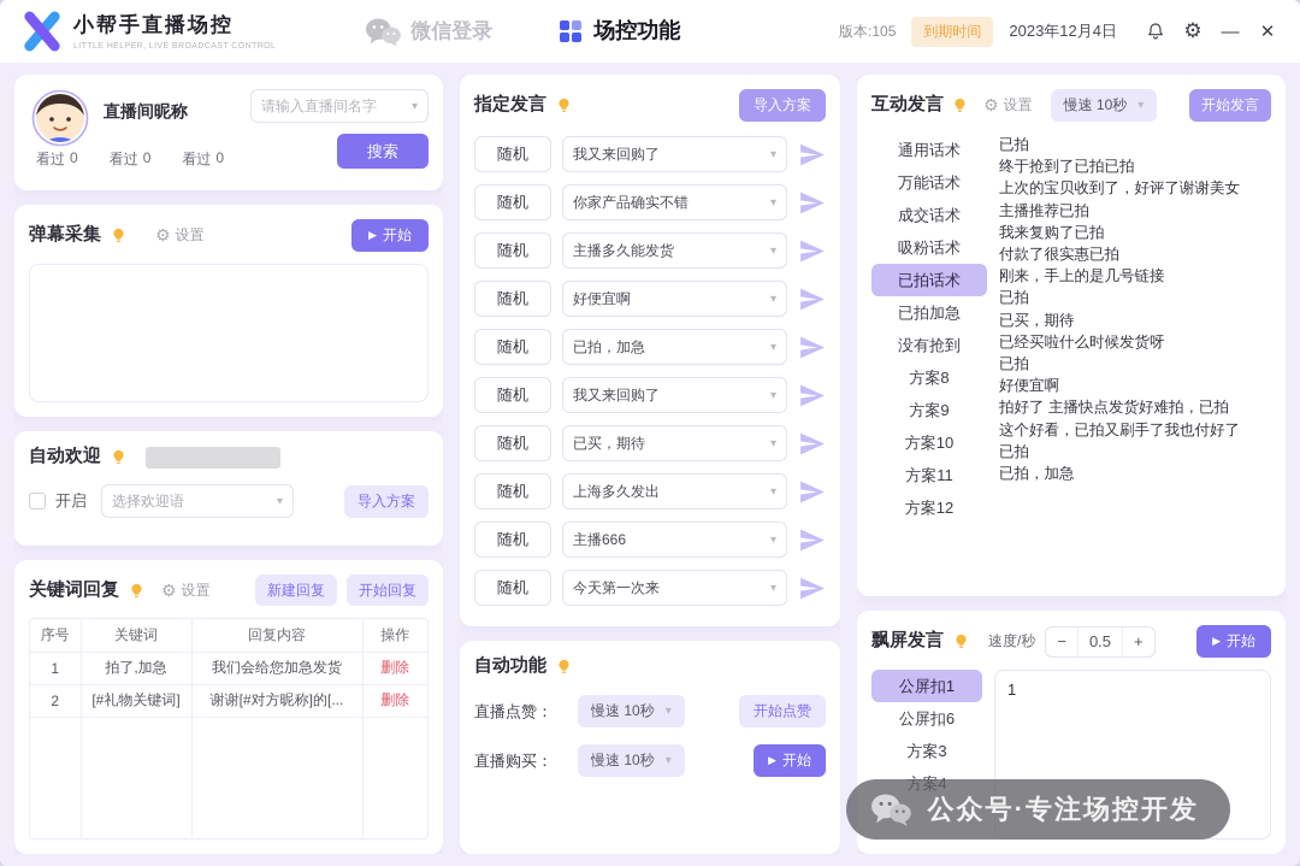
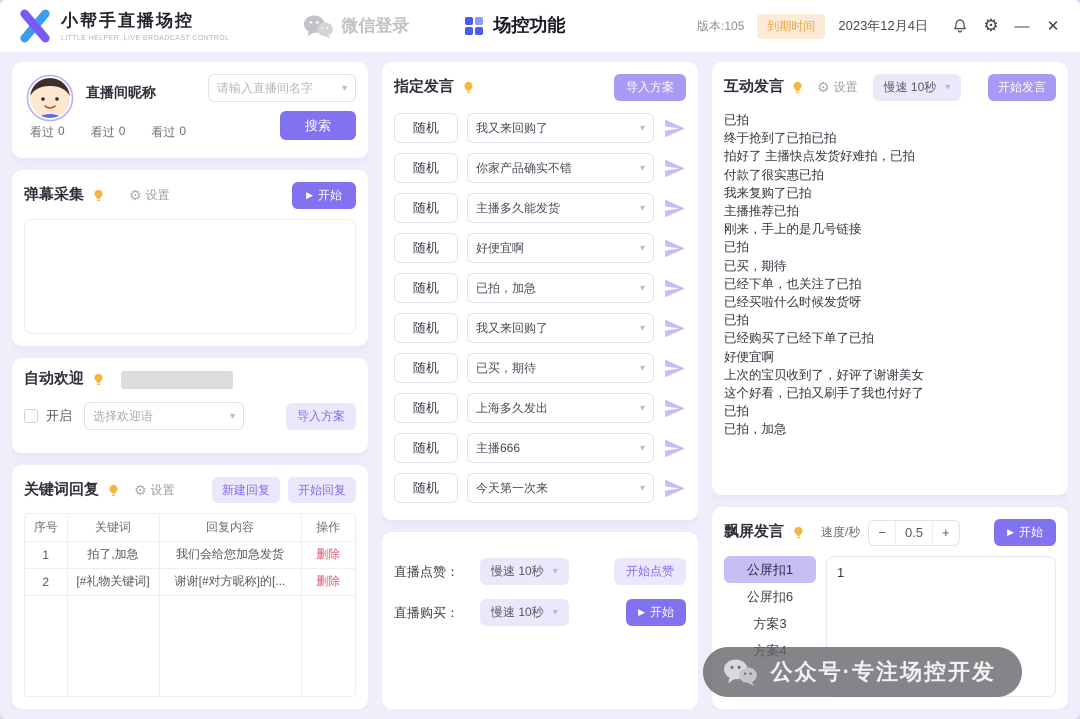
  小帮手直播场控
  微信登录
  场控功能
  版本:105
  到期时间
  2023年12月4日
  ⚙
  —
  ✕
  直播间昵称
  看过
  0
  看过
  0
  看过
  0
  请输入直播间名字
  ▾
  搜索
  弹幕采集
  ⚙
  设置
  ▶
  开始
  自动欢迎
  开启
  选择欢迎语
  ▾
  导入方案
  关键词回复
  ⚙
  设置
  新建回复
  开始回复
  序号	关键词	回复内容	操作
  1	拍了,加急	我们会给您加急发货	删除
  2	[#礼物关键词]	谢谢[#对方昵称]的[...	删除
  指定发言
  导入方案
  随机
  我又来回购了
  ▾
  随机
  你家产品确实不错
  ▾
  随机
  主播多久能发货
  ▾
  随机
  好便宜啊
  ▾
  随机
  已拍，加急
  ▾
  随机
  我又来回购了
  ▾
  随机
  已买，期待
  ▾
  随机
  上海多久发出
  ▾
  随机
  主播666
  ▾
  随机
  今天第一次来
  ▾
- 自动功能
  直播点赞：
  慢速 10秒
  ▾
  开始点赞
  直播购买：
  慢速 10秒
  ▾
  ▶
  开始
  互动发言
  ⚙
  设置
  慢速 10秒
  ▾
  开始发言
- 通用话术
- 万能话术
- 成交话术
- 吸粉话术
- 已拍话术
- 已拍加急
- 没有抢到
- 方案8
- 方案9
- 方案10
- 方案11
- 方案12
  已拍
  终于抢到了已拍已拍
- 上次的宝贝收到了，好评了谢谢美女
+ 拍好了 主播快点发货好难拍，已拍
- 主播推荐已拍
+ 付款了很实惠已拍
  我来复购了已拍
- 付款了很实惠已拍
+ 主播推荐已拍
  刚来，手上的是几号链接
  已拍
  已买，期待
+ 已经下单，也关注了已拍
  已经买啦什么时候发货呀
  已拍
+ 已经购买了已经下单了已拍
  好便宜啊
- 拍好了 主播快点发货好难拍，已拍
+ 上次的宝贝收到了，好评了谢谢美女
  这个好看，已拍又刷手了我也付好了
  已拍
  已拍，加急
  飘屏发言
  速度/秒
  −
  0.5
  +
  ▶
  开始
  公屏扣1
  公屏扣6
  方案3
  方案4
  1
  公众号·专注场控开发
